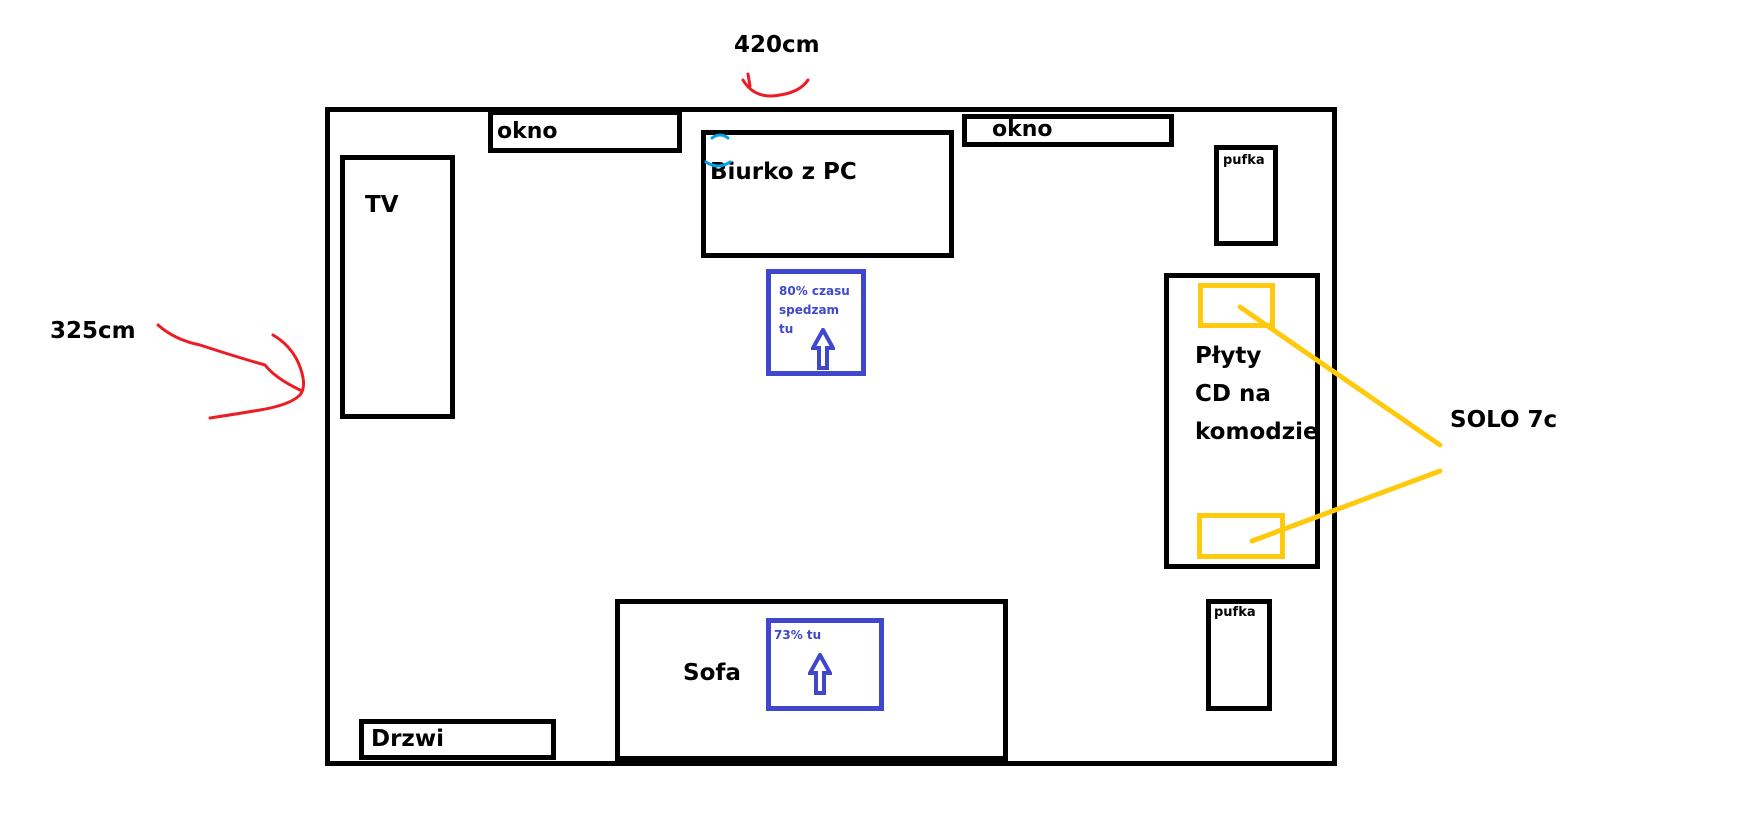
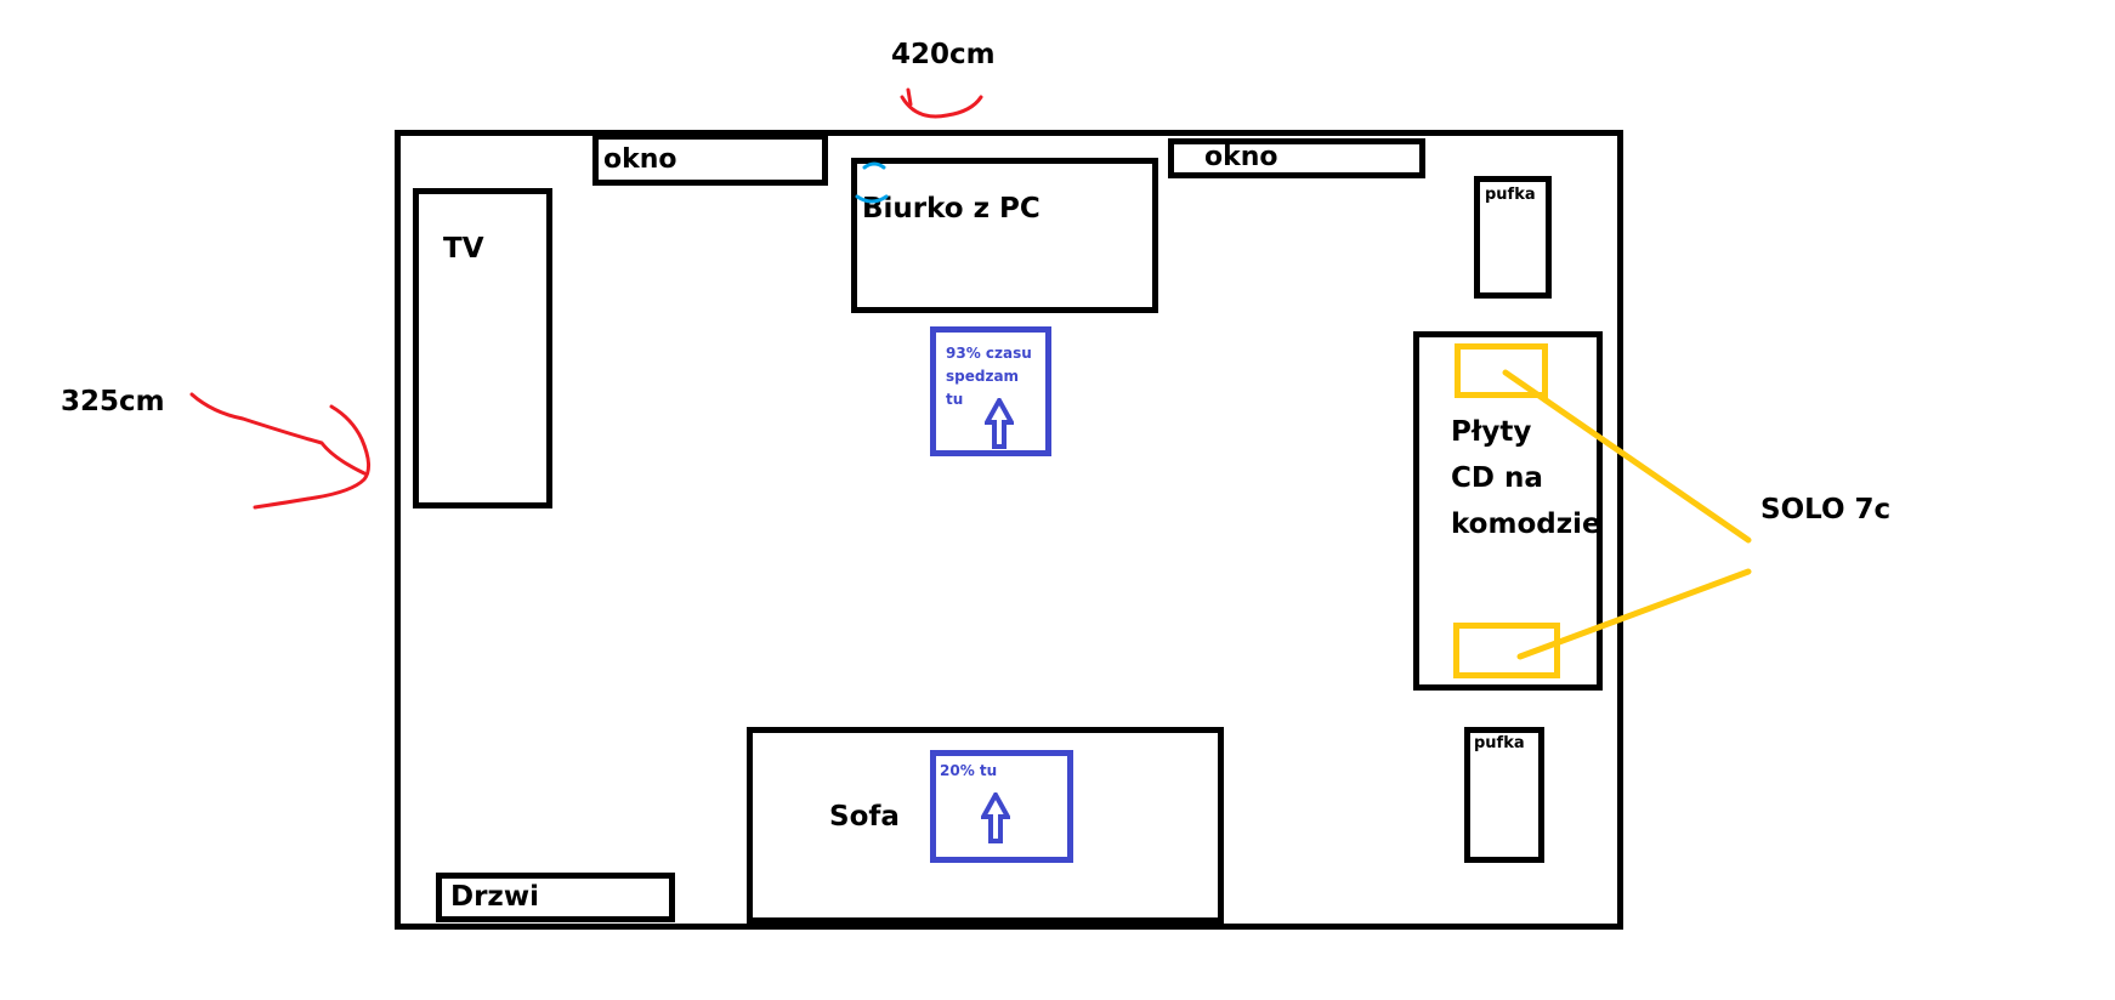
  420cm
  325cm
  okno
  okno
  Biurko z PC
  TV
- 80% czasu
+ 93% czasu
  spedzam
  tu
  pufka
  Płyty
  CD na
  komodzie
  SOLO 7c
  pufka
  Sofa
- 73% tu
+ 20% tu
  Drzwi
